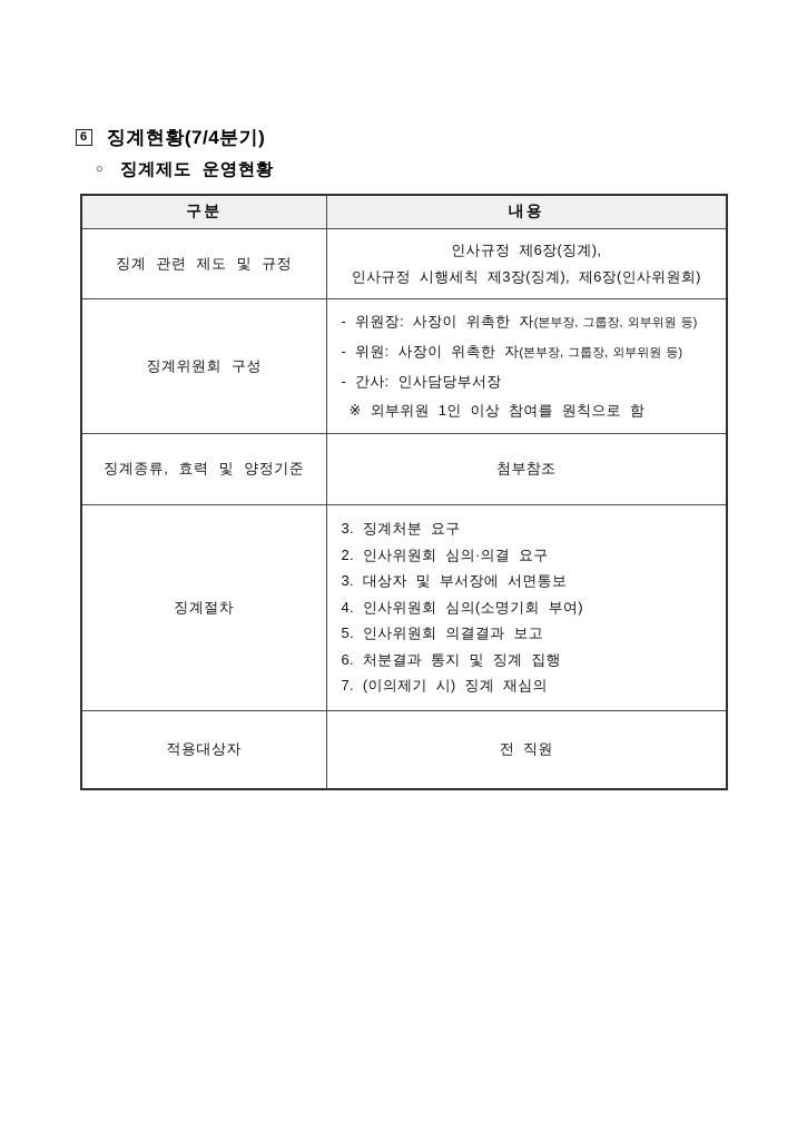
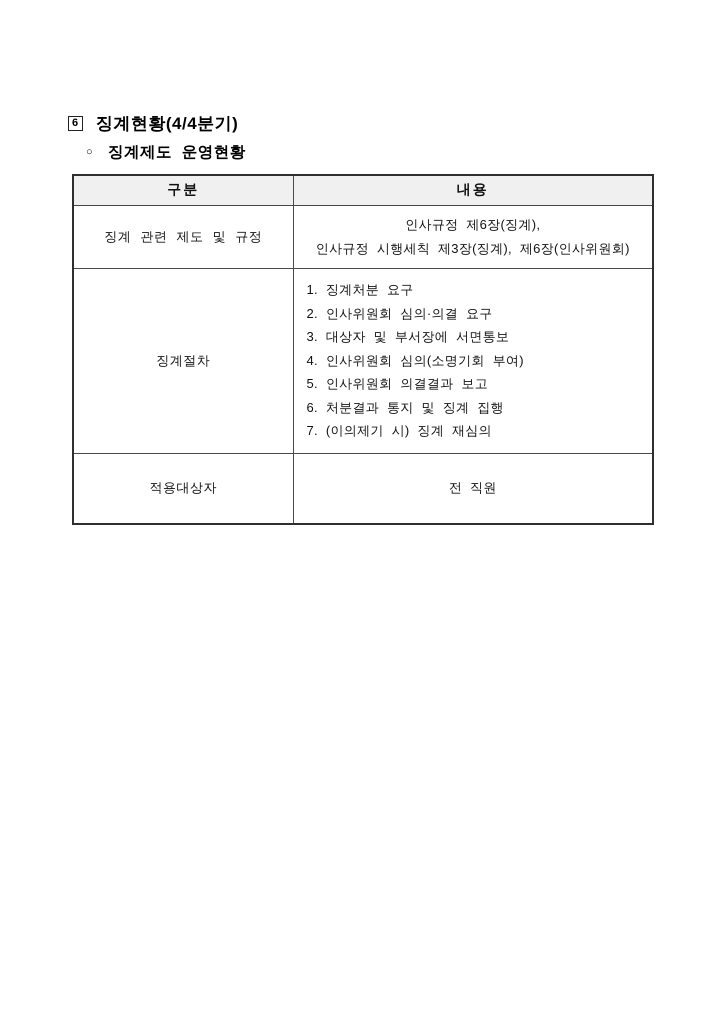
- 6 징계현황(7/4분기)
+ 6 징계현황(4/4분기)
  ○ 징계제도 운영현황
  구분	내용
  징계 관련 제도 및 규정	인사규정 제6장(징계), 인사규정 시행세칙 제3장(징계), 제6장(인사위원회)
- 징계위원회 구성	- 위원장: 사장이 위촉한 자(본부장, 그룹장, 외부위원 등) - 위원: 사장이 위촉한 자(본부장, 그룹장, 외부위원 등) - 간사: 인사담당부서장 ※ 외부위원 1인 이상 참여를 원칙으로 함
- 징계종류, 효력 및 양정기준	첨부참조
- 징계절차	3. 징계처분 요구 2. 인사위원회 심의·의결 요구 3. 대상자 및 부서장에 서면통보 4. 인사위원회 심의(소명기회 부여) 5. 인사위원회 의결결과 보고 6. 처분결과 통지 및 징계 집행 7. (이의제기 시) 징계 재심의
+ 징계절차	1. 징계처분 요구 2. 인사위원회 심의·의결 요구 3. 대상자 및 부서장에 서면통보 4. 인사위원회 심의(소명기회 부여) 5. 인사위원회 의결결과 보고 6. 처분결과 통지 및 징계 집행 7. (이의제기 시) 징계 재심의
  적용대상자	전 직원
